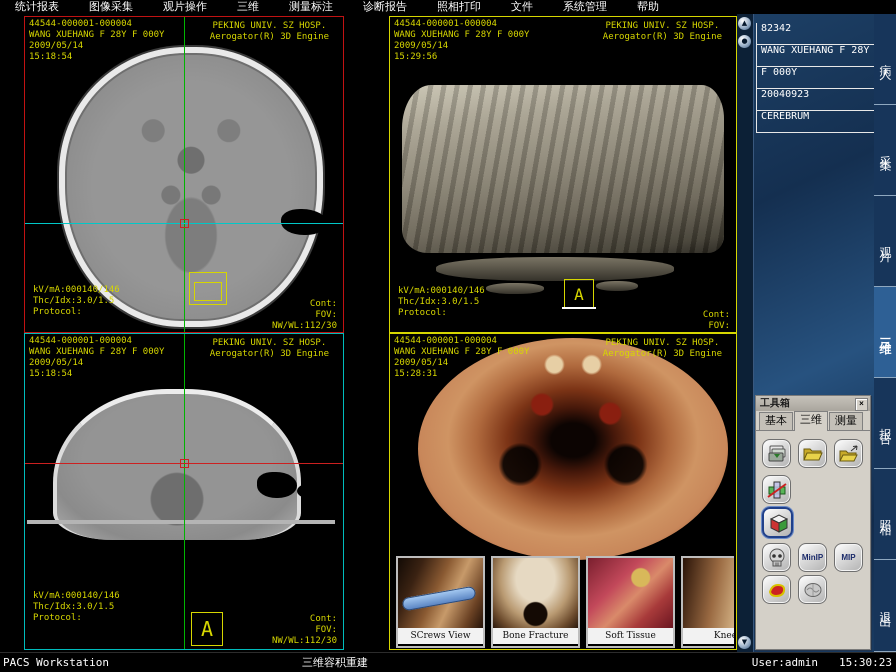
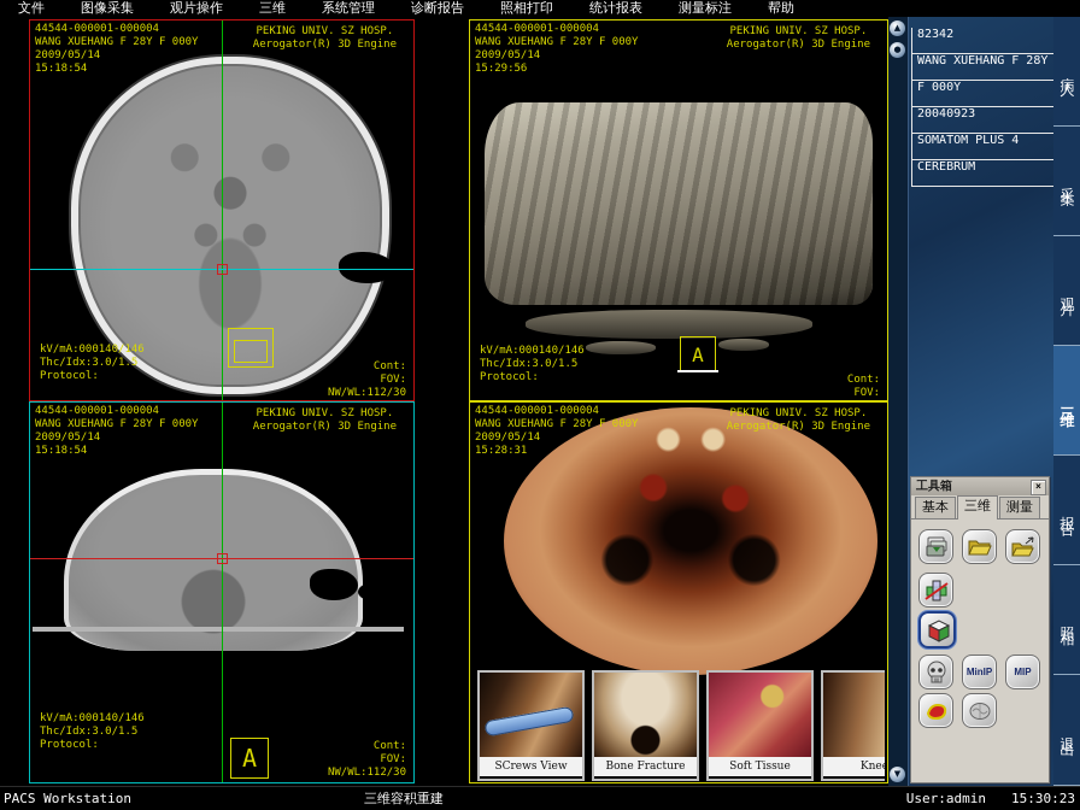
- 统计报表
+ 文件
  图像采集
  观片操作
  三维
- 测量标注
+ 系统管理
  诊断报告
  照相打印
- 文件
+ 统计报表
- 系统管理
+ 测量标注
  帮助
  44544-000001-000004
  WANG XUEHANG F 28Y F 000Y
  2009/05/14
  15:18:54
  PEKING UNIV. SZ HOSP.
  Aerogator(R) 3D Engine
  kV/mA:000140/146
  Thc/Idx:3.0/1.5
  Protocol:
  Cont:
  FOV:
  NW/WL:112/30
  A
  44544-000001-000004
  WANG XUEHANG F 28Y F 000Y
  2009/05/14
  15:29:56
  PEKING UNIV. SZ HOSP.
  Aerogator(R) 3D Engine
  kV/mA:000140/146
  Thc/Idx:3.0/1.5
  Protocol:
  Cont:
  FOV:
  A
  44544-000001-000004
  WANG XUEHANG F 28Y F 000Y
  2009/05/14
  15:18:54
  PEKING UNIV. SZ HOSP.
  Aerogator(R) 3D Engine
  kV/mA:000140/146
  Thc/Idx:3.0/1.5
  Protocol:
  Cont:
  FOV:
  NW/WL:112/30
  44544-000001-000004
  WANG XUEHANG F 28Y F 000Y
  2009/05/14
  15:28:31
  PEKING UNIV. SZ HOSP.
  Aerogator(R) 3D Engine
  SCrews View
  Bone Fracture
  Soft Tissue
  Kne
  ▲
  ●
  ▼
  82342
  WANG XUEHANG F 28Y
  F 000Y
  20040923
+ SOMATOM PLUS 4
  CEREBRUM
  工具箱
  ×
  基本
  三维
  测量
  MinIP
  MIP
  PACS Workstation
  三维容积重建
  User:admin
  15:30:23
